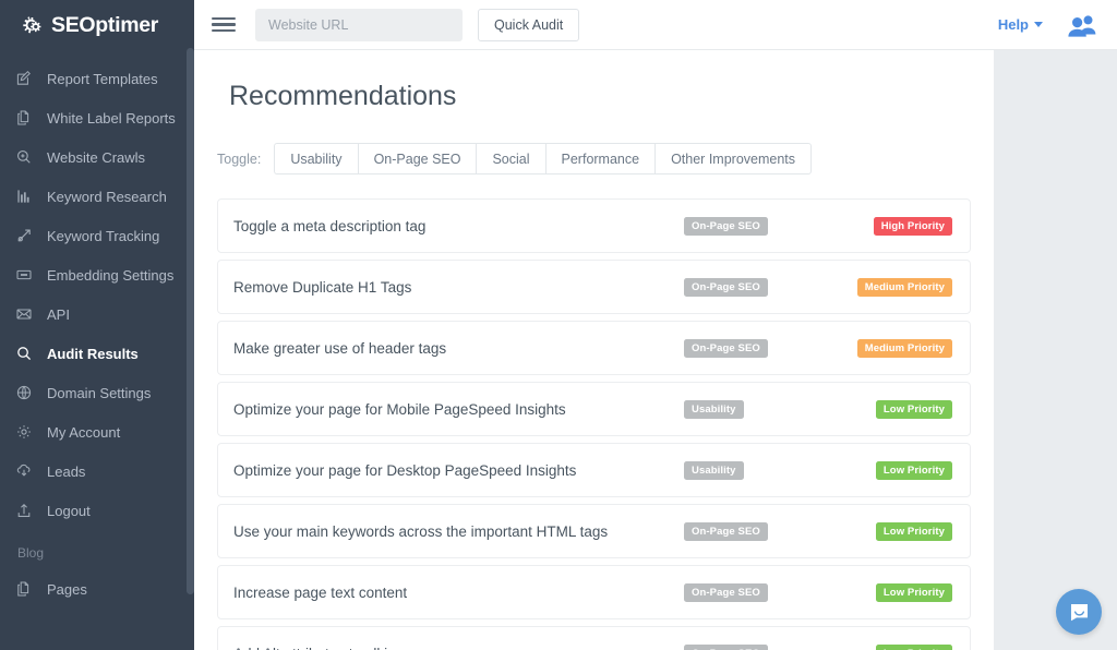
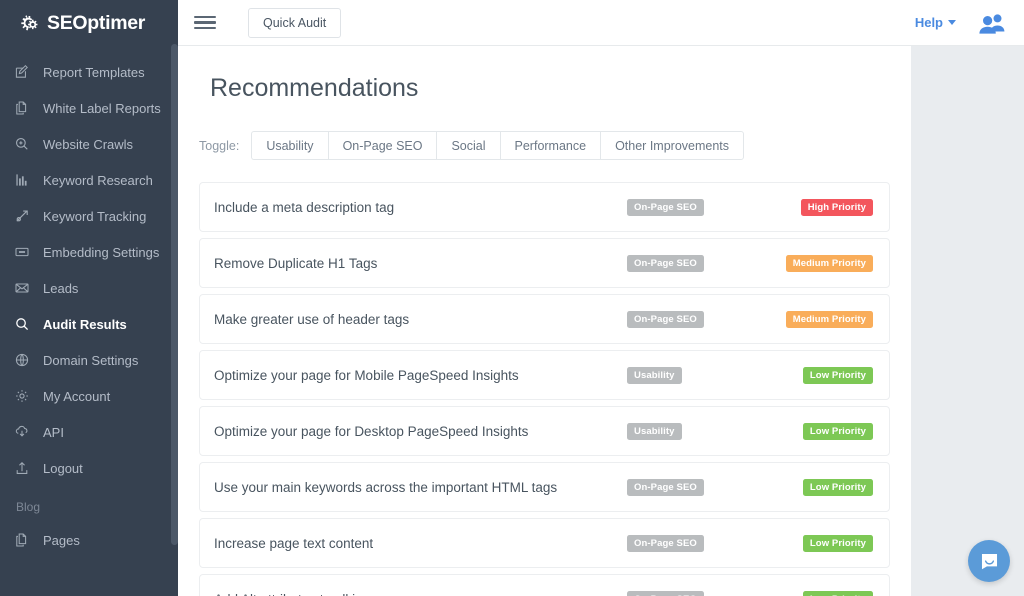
  SEOptimer
  Report Templates
  White Label Reports
  Website Crawls
  Keyword Research
  Keyword Tracking
  Embedding Settings
- API
+ Leads
  Audit Results
  Domain Settings
  My Account
- Leads
+ API
  Logout
  Blog
  Pages
- Website URL
  Quick Audit
  Help
  Recommendations
  Toggle:
  Usability
  On-Page SEO
  Social
  Performance
  Other Improvements
- Toggle a meta description tag
+ Include a meta description tag
  On-Page SEO
  High Priority
  Remove Duplicate H1 Tags
  On-Page SEO
  Medium Priority
  Make greater use of header tags
  On-Page SEO
  Medium Priority
  Optimize your page for Mobile PageSpeed Insights
  Usability
  Low Priority
  Optimize your page for Desktop PageSpeed Insights
  Usability
  Low Priority
  Use your main keywords across the important HTML tags
  On-Page SEO
  Low Priority
  Increase page text content
  On-Page SEO
  Low Priority
